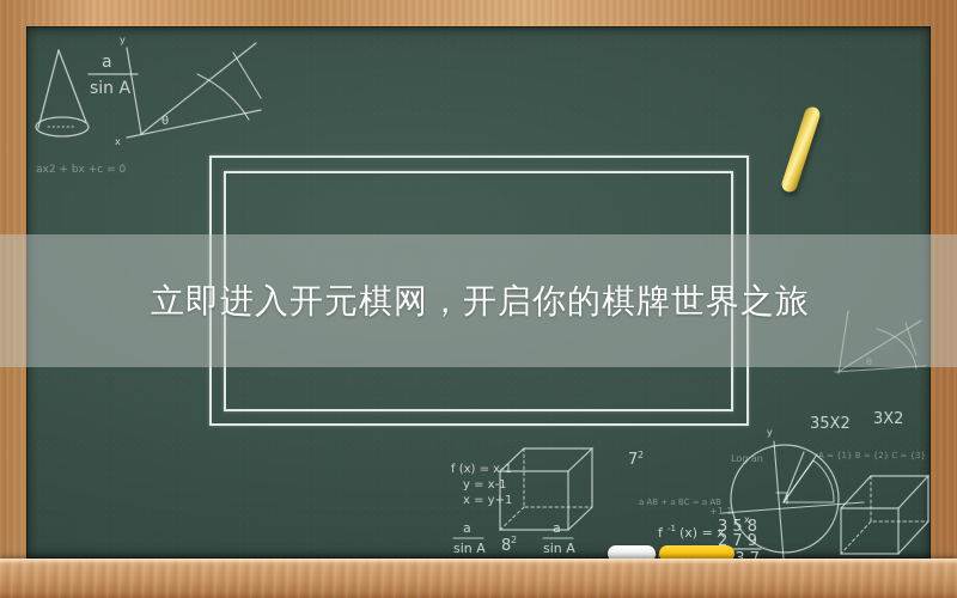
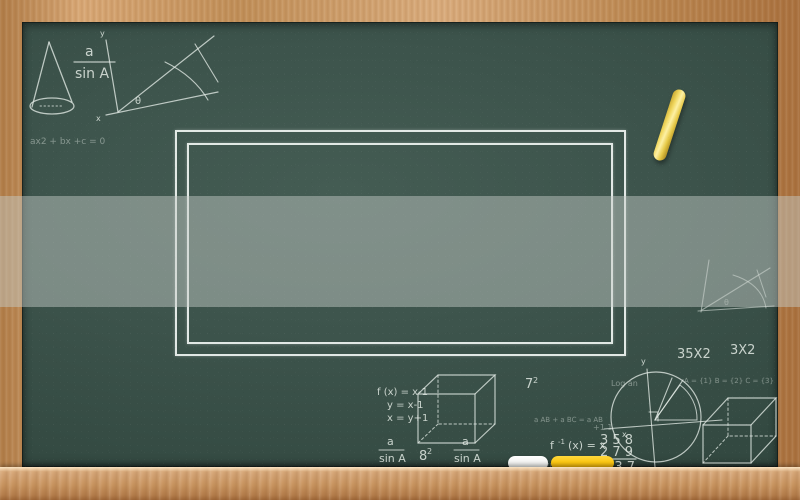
- 立即进入开元棋网，开启你的棋牌世界之旅
